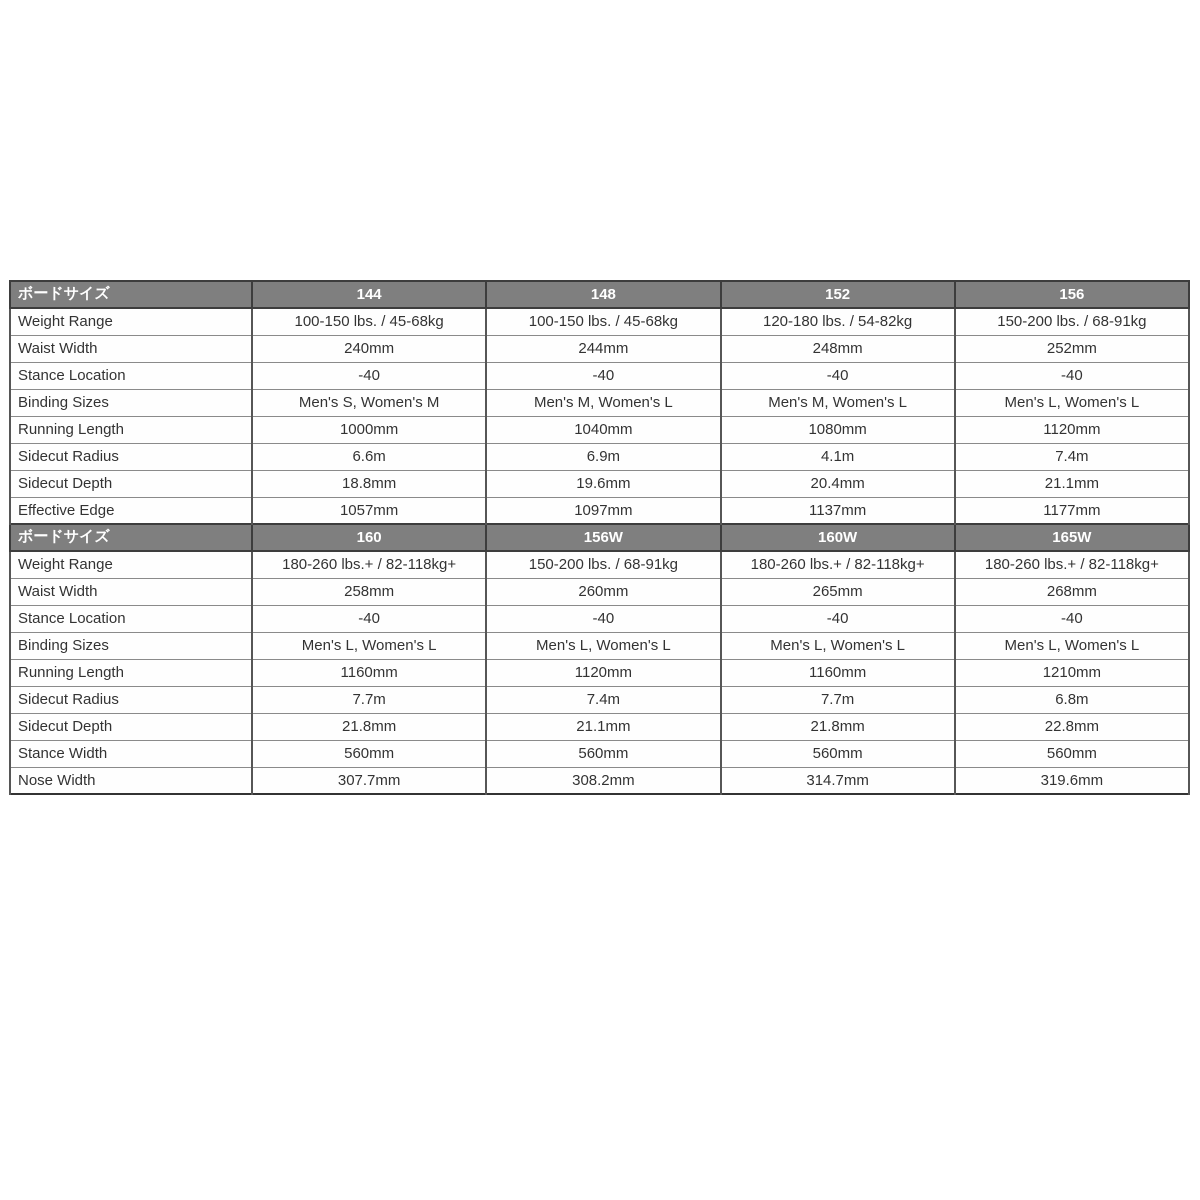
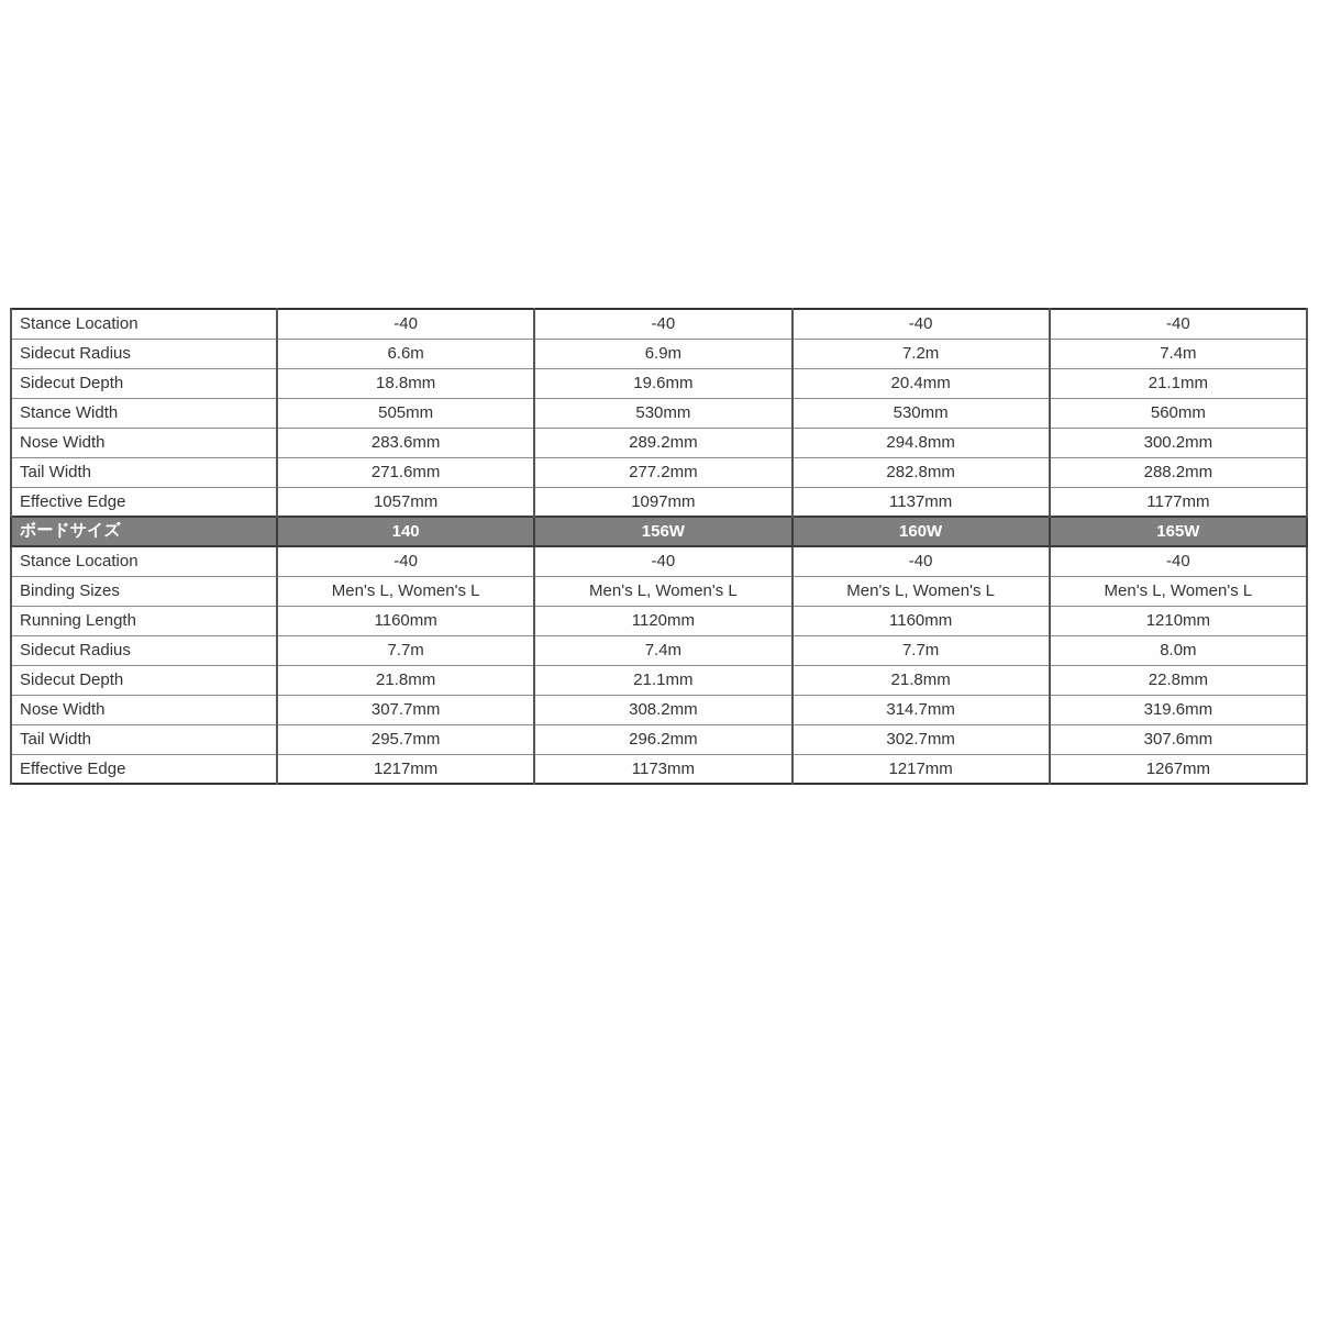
- ボードサイズ	144	148	152	156
- Weight Range	100-150 lbs. / 45-68kg	100-150 lbs. / 45-68kg	120-180 lbs. / 54-82kg	150-200 lbs. / 68-91kg
- Waist Width	240mm	244mm	248mm	252mm
  Stance Location	-40	-40	-40	-40
- Binding Sizes	Men's S, Women's M	Men's M, Women's L	Men's M, Women's L	Men's L, Women's L
- Running Length	1000mm	1040mm	1080mm	1120mm
- Sidecut Radius	6.6m	6.9m	4.1m	7.4m
+ Sidecut Radius	6.6m	6.9m	7.2m	7.4m
  Sidecut Depth	18.8mm	19.6mm	20.4mm	21.1mm
+ Stance Width	505mm	530mm	530mm	560mm
+ Nose Width	283.6mm	289.2mm	294.8mm	300.2mm
+ Tail Width	271.6mm	277.2mm	282.8mm	288.2mm
  Effective Edge	1057mm	1097mm	1137mm	1177mm
- ボードサイズ	160	156W	160W	165W
+ ボードサイズ	140	156W	160W	165W
- Weight Range	180-260 lbs.+ / 82-118kg+	150-200 lbs. / 68-91kg	180-260 lbs.+ / 82-118kg+	180-260 lbs.+ / 82-118kg+
- Waist Width	258mm	260mm	265mm	268mm
  Stance Location	-40	-40	-40	-40
  Binding Sizes	Men's L, Women's L	Men's L, Women's L	Men's L, Women's L	Men's L, Women's L
  Running Length	1160mm	1120mm	1160mm	1210mm
- Sidecut Radius	7.7m	7.4m	7.7m	6.8m
+ Sidecut Radius	7.7m	7.4m	7.7m	8.0m
  Sidecut Depth	21.8mm	21.1mm	21.8mm	22.8mm
- Stance Width	560mm	560mm	560mm	560mm
  Nose Width	307.7mm	308.2mm	314.7mm	319.6mm
+ Tail Width	295.7mm	296.2mm	302.7mm	307.6mm
+ Effective Edge	1217mm	1173mm	1217mm	1267mm
